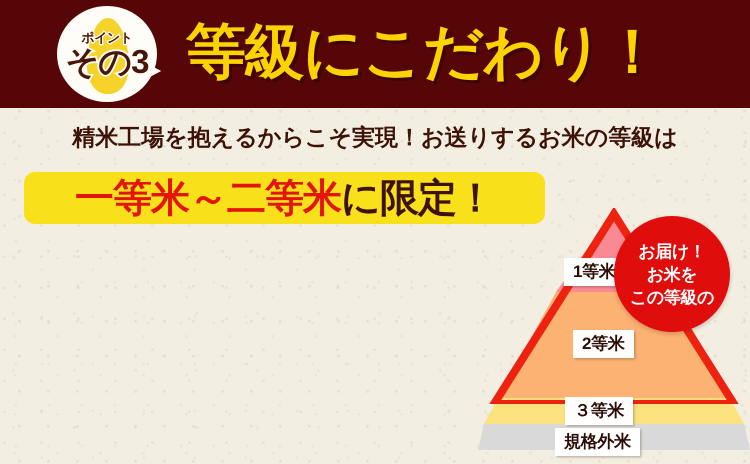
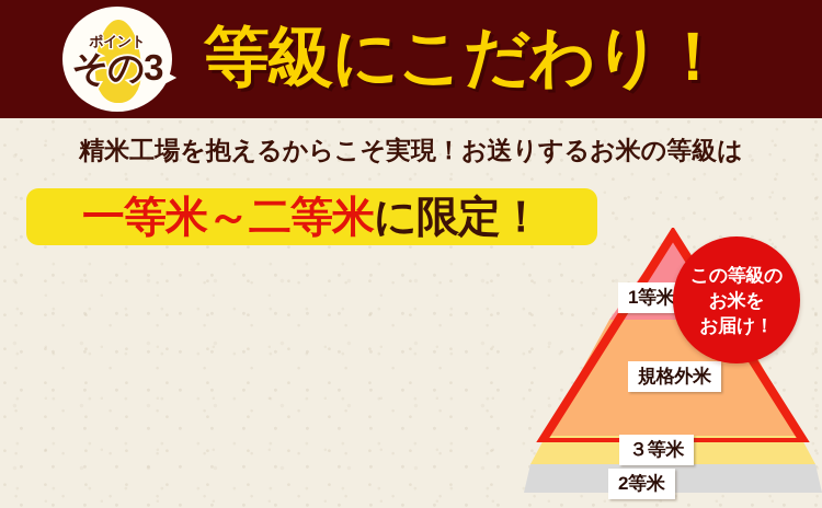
  ポイント
  その3
  等級にこだわり！
  精米工場を抱えるからこそ実現！お送りするお米の等級は
  一等米～二等米に限定！
  1等米
- 2等米
+ 規格外米
  ３等米
- 規格外米
+ 2等米
- お届け！
+ この等級の
  お米を
- この等級の
+ お届け！
